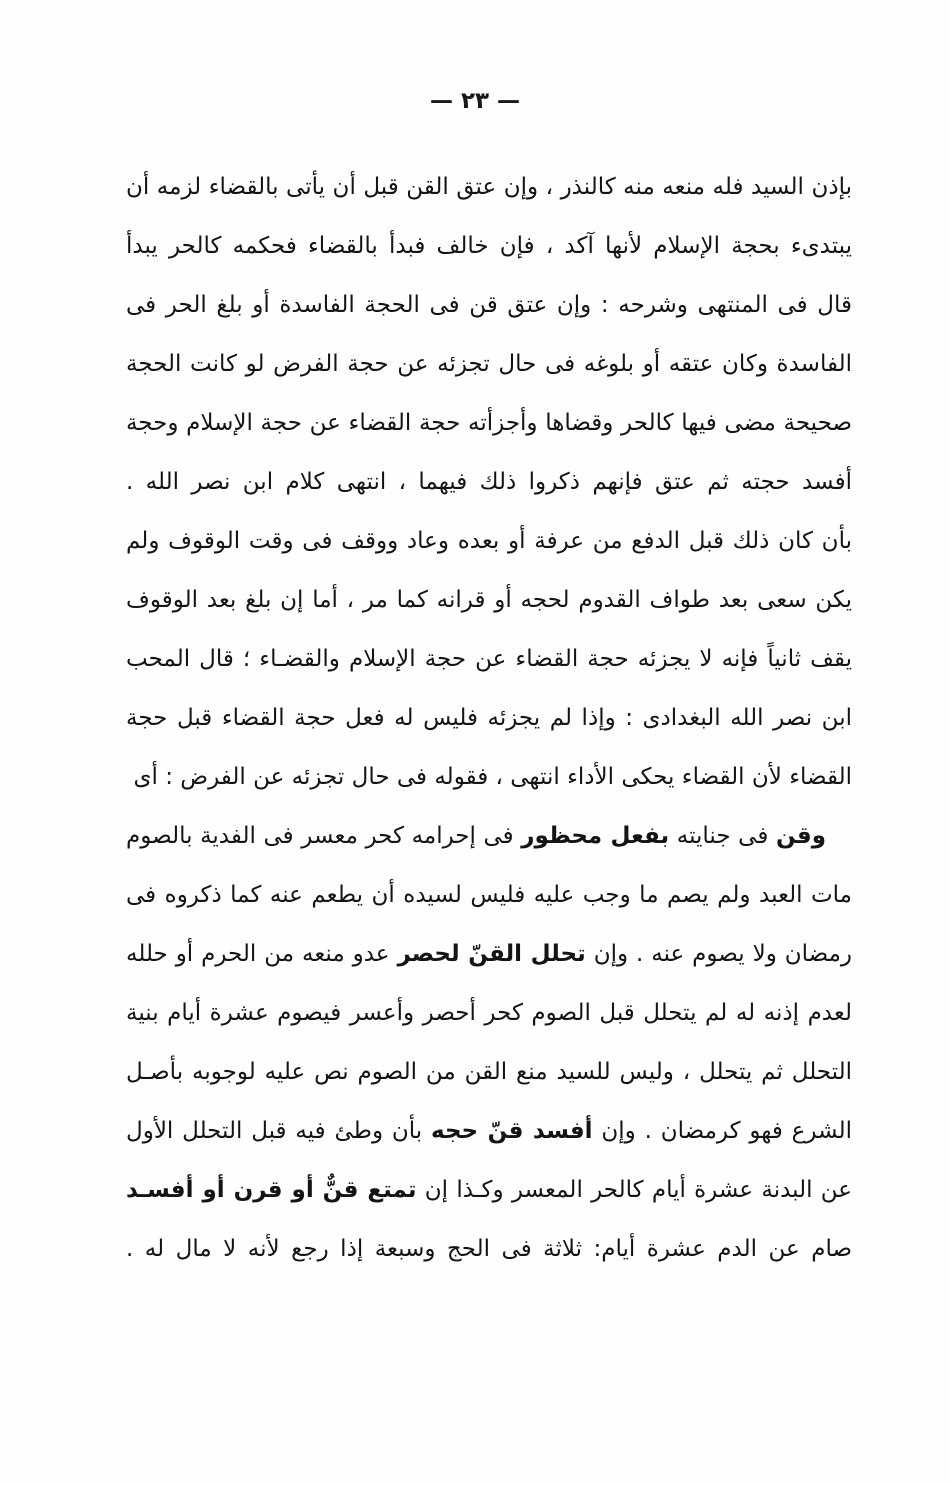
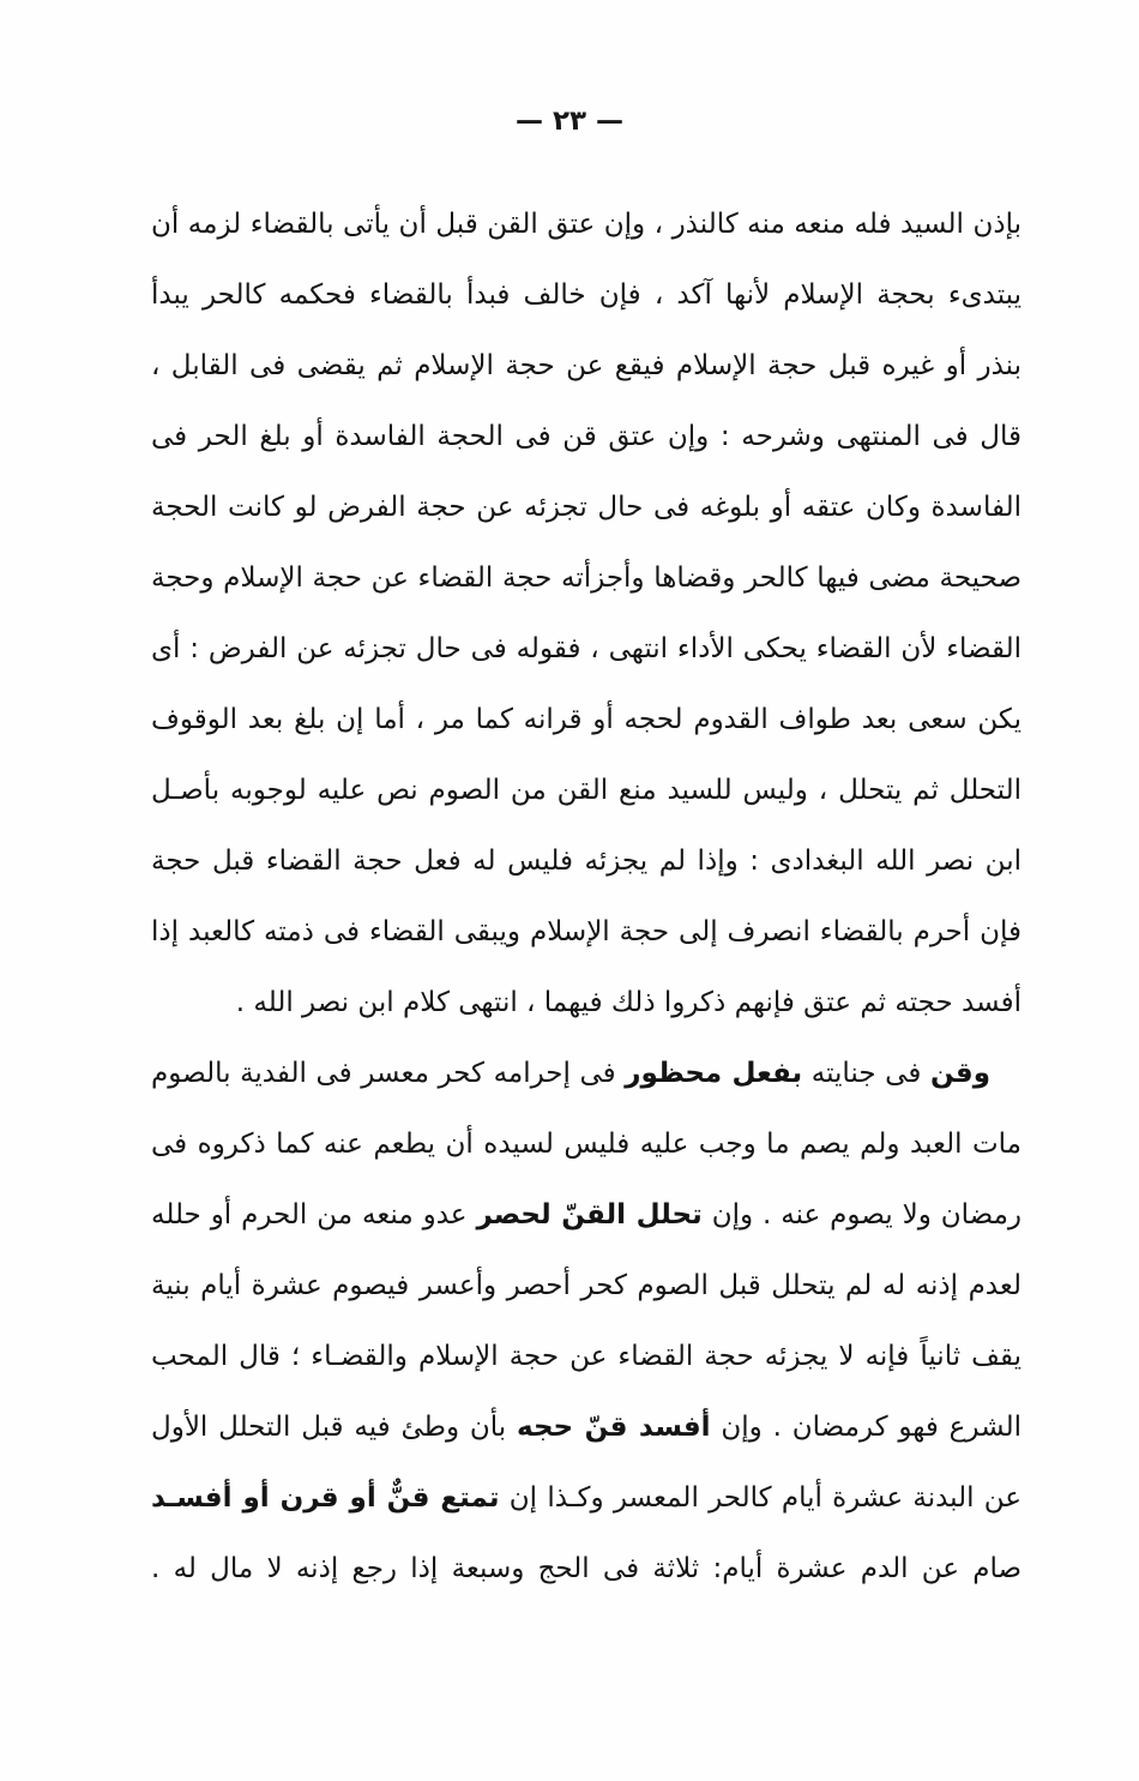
  — ٢٣ —
  بإذن السيد فله منعه منه كالنذر ، وإن عتق القن قبل أن يأتى بالقضاء لزمه أن
  يبتدىء بحجة الإسلام لأنها آكد ، فإن خالف فبدأ بالقضاء فحكمه كالحر يبدأ
+ بنذر أو غيره قبل حجة الإسلام فيقع عن حجة الإسلام ثم يقضى فى القابل ،
  قال فى المنتهى وشرحه : وإن عتق قن فى الحجة الفاسدة أو بلغ الحر فى
  الفاسدة وكان عتقه أو بلوغه فى حال تجزئه عن حجة الفرض لو كانت الحجة
  صحيحة مضى فيها كالحر وقضاها وأجزأته حجة القضاء عن حجة الإسلام وحجة
- أفسد حجته ثم عتق فإنهم ذكروا ذلك فيهما ، انتهى كلام ابن نصر الله .
+ القضاء لأن القضاء يحكى الأداء انتهى ، فقوله فى حال تجزئه عن الفرض : أى
- بأن كان ذلك قبل الدفع من عرفة أو بعده وعاد ووقف فى وقت الوقوف ولم
  يكن سعى بعد طواف القدوم لحجه أو قرانه كما مر ، أما إن بلغ بعد الوقوف
- يقف ثانياً فإنه لا يجزئه حجة القضاء عن حجة الإسلام والقضـاء ؛ قال المحب
+ التحلل ثم يتحلل ، وليس للسيد منع القن من الصوم نص عليه لوجوبه بأصـل
  ابن نصر الله البغدادى : وإذا لم يجزئه فليس له فعل حجة القضاء قبل حجة
+ فإن أحرم بالقضاء انصرف إلى حجة الإسلام ويبقى القضاء فى ذمته كالعبد إذا
- القضاء لأن القضاء يحكى الأداء انتهى ، فقوله فى حال تجزئه عن الفرض : أى
+ أفسد حجته ثم عتق فإنهم ذكروا ذلك فيهما ، انتهى كلام ابن نصر الله .
  وقن فى جنايته بفعل محظور فى إحرامه كحر معسر فى الفدية بالصوم
  مات العبد ولم يصم ما وجب عليه فليس لسيده أن يطعم عنه كما ذكروه فى
  رمضان ولا يصوم عنه . وإن تحلل القنّ لحصر عدو منعه من الحرم أو حلله
  لعدم إذنه له لم يتحلل قبل الصوم كحر أحصر وأعسر فيصوم عشرة أيام بنية
- التحلل ثم يتحلل ، وليس للسيد منع القن من الصوم نص عليه لوجوبه بأصـل
+ يقف ثانياً فإنه لا يجزئه حجة القضاء عن حجة الإسلام والقضـاء ؛ قال المحب
  الشرع فهو كرمضان . وإن أفسد قنّ حجه بأن وطئ فيه قبل التحلل الأول
  عن البدنة عشرة أيام كالحر المعسر وكـذا إن تمتع قنٌّ أو قرن أو أفسـد
- صام عن الدم عشرة أيام: ثلاثة فى الحج وسبعة إذا رجع لأنه لا مال له .
+ صام عن الدم عشرة أيام: ثلاثة فى الحج وسبعة إذا رجع إذنه لا مال له .
